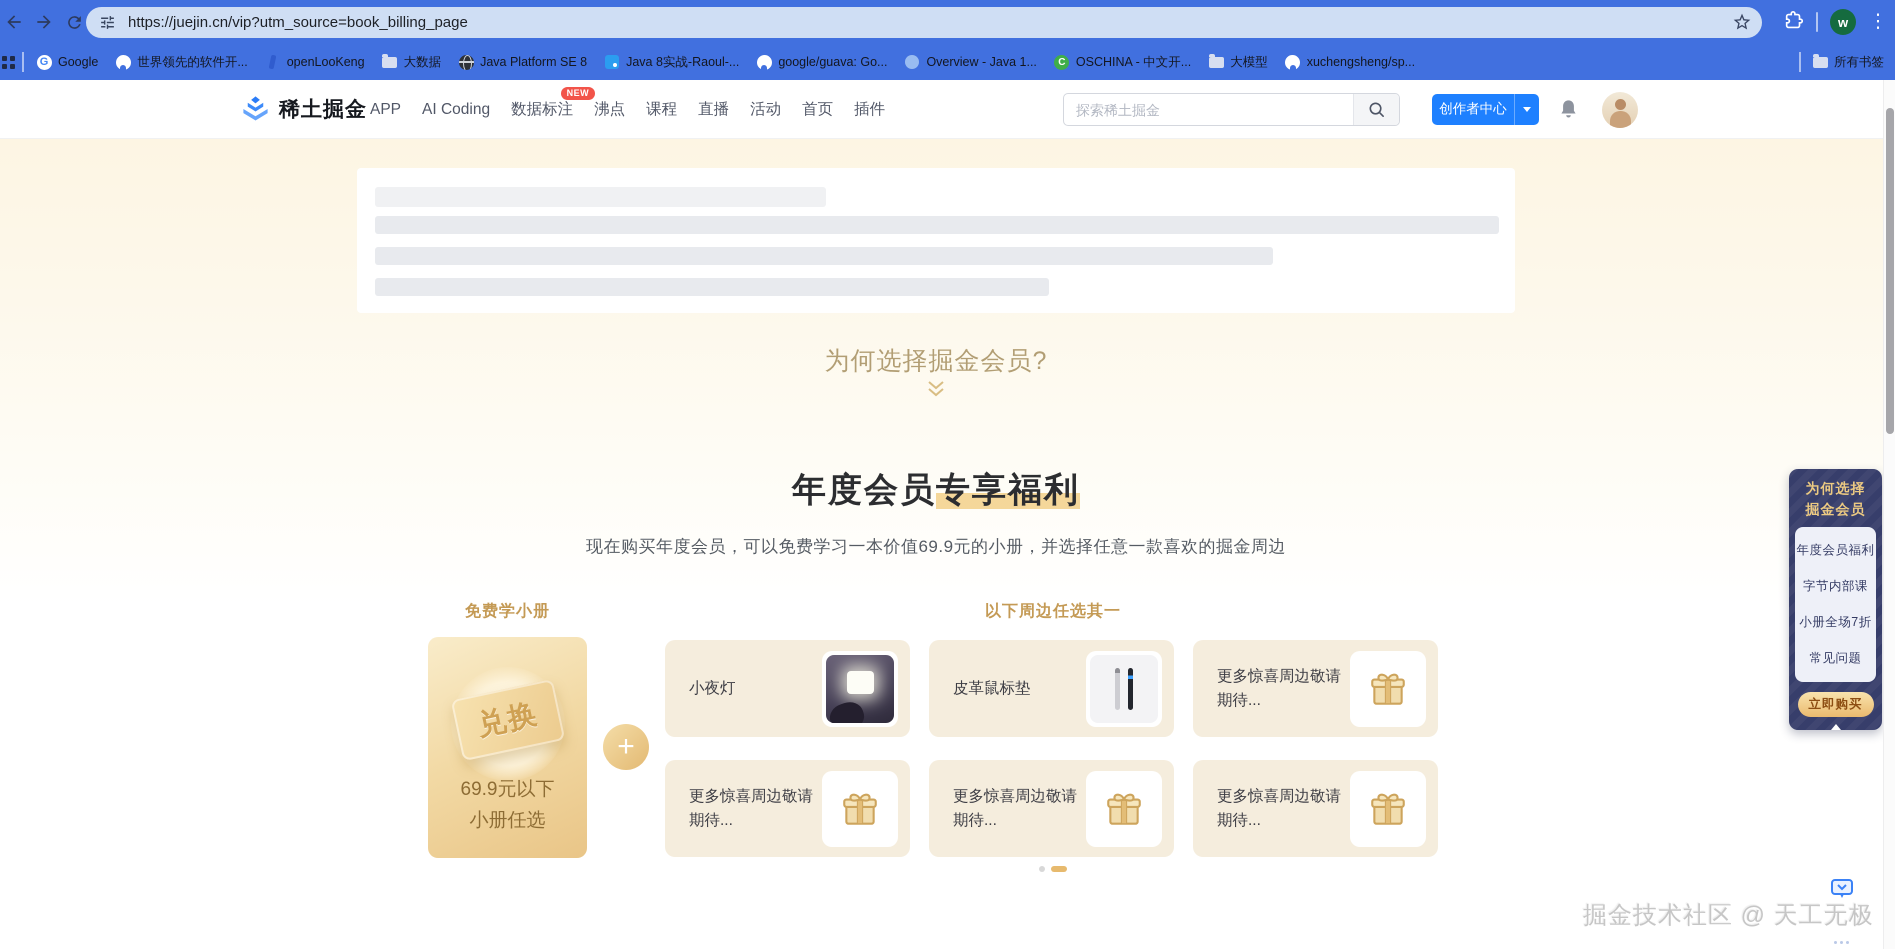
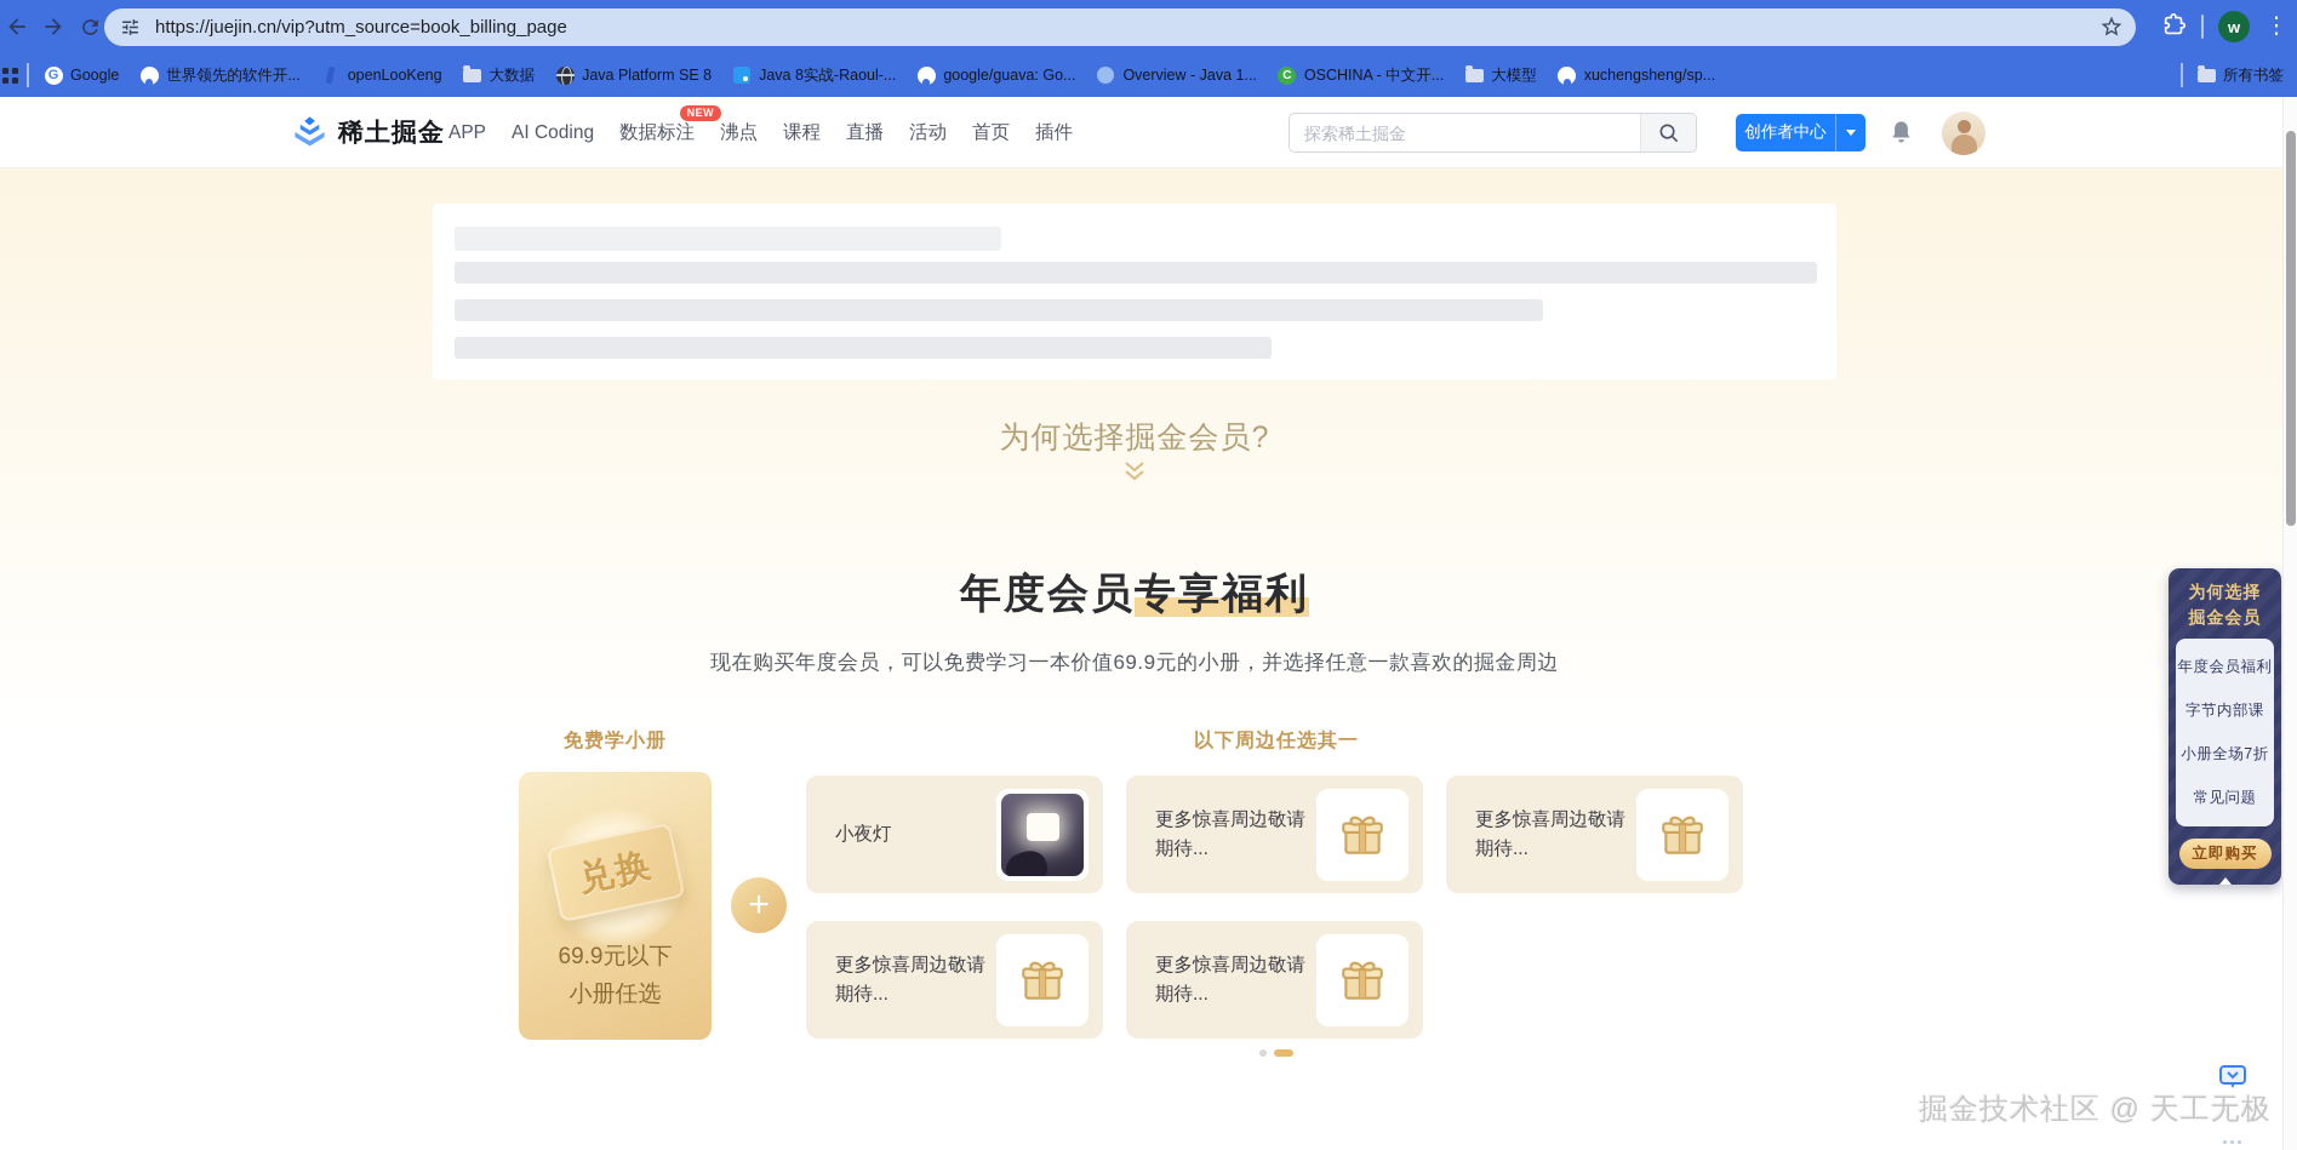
  https://juejin.cn/vip?utm_source=book_billing_page
  w
  ⋮
  G
  Google
  世界领先的软件开...
  openLooKeng
  大数据
  Java Platform SE 8
  Java 8实战-Raoul-...
  google/guava: Go...
  Overview - Java 1...
  C
  OSCHINA - 中文开...
  大模型
  xuchengsheng/sp...
  所有书签
  稀土掘金
  APP
  AI Coding
  数据标注
  NEW
  沸点
  课程
  直播
  活动
  首页
  插件
  探索稀土掘金
  创作者中心
  为何选择掘金会员?
  年度会员专享福利
  现在购买年度会员，可以免费学习一本价值69.9元的小册，并选择任意一款喜欢的掘金周边
  免费学小册
  以下周边任选其一
  69.9元以下
  小册任选
  +
  小夜灯
- 皮革鼠标垫
  更多惊喜周边敬请期待...
  更多惊喜周边敬请期待...
  更多惊喜周边敬请期待...
  更多惊喜周边敬请期待...
  为何选择
  掘金会员
  年度会员福利
  字节内部课
  小册全场7折
  常见问题
  立即购买
  掘金技术社区 @ 天工无极
